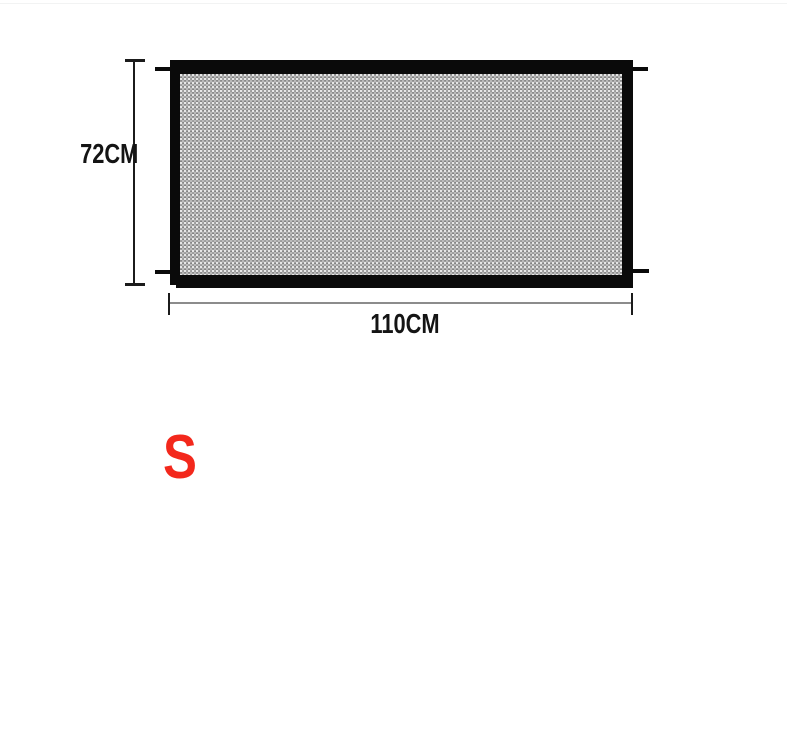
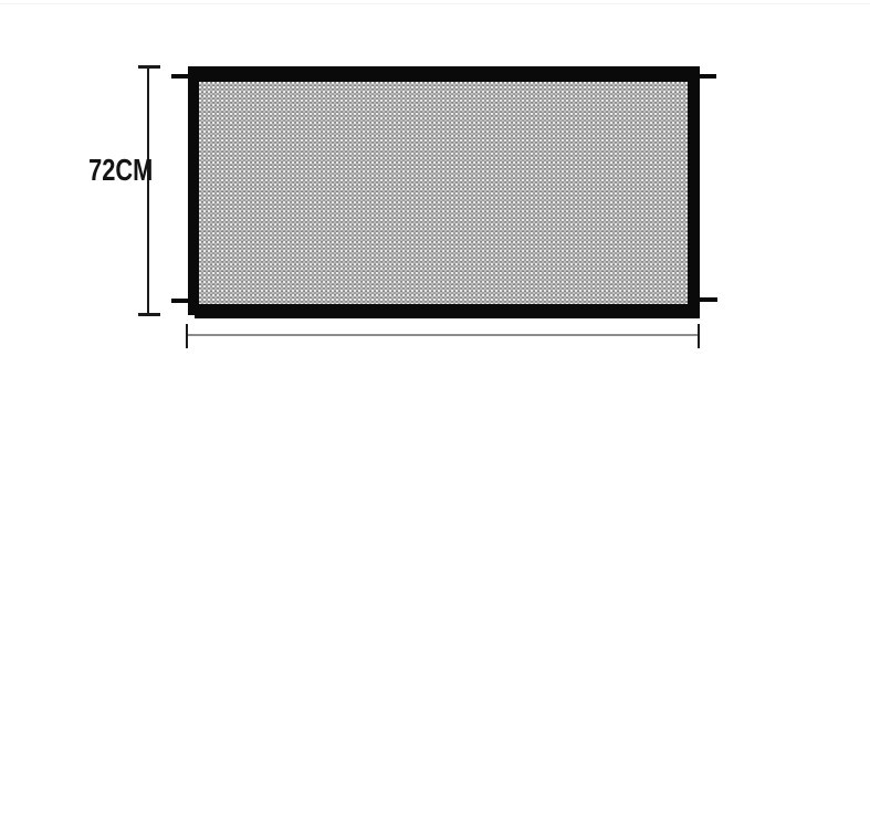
  72CM
- 110CM
- S
